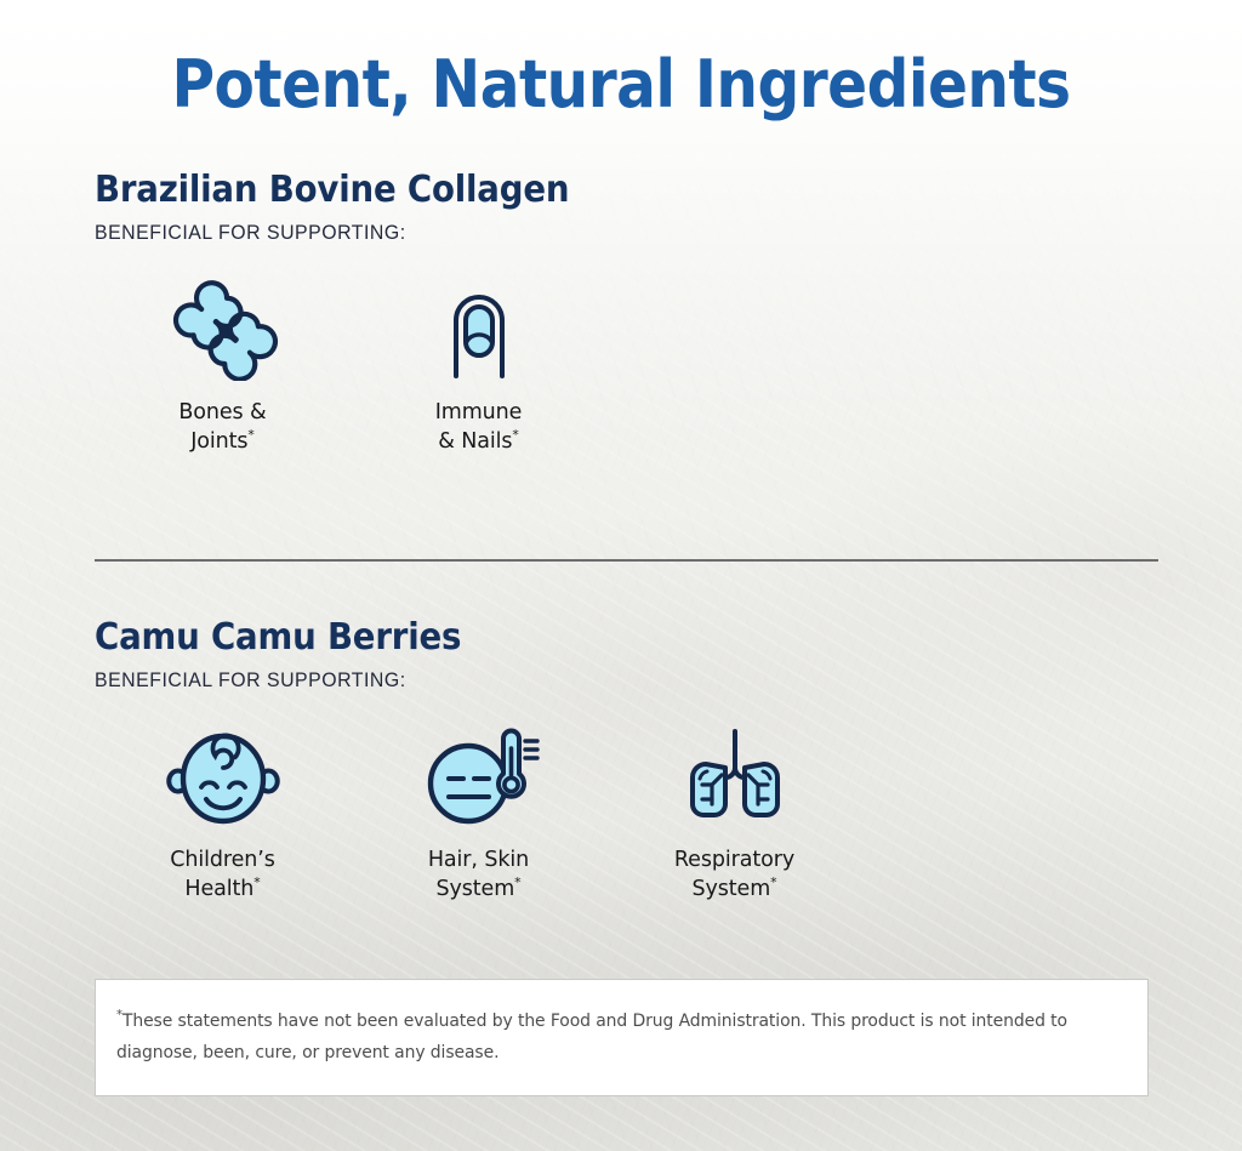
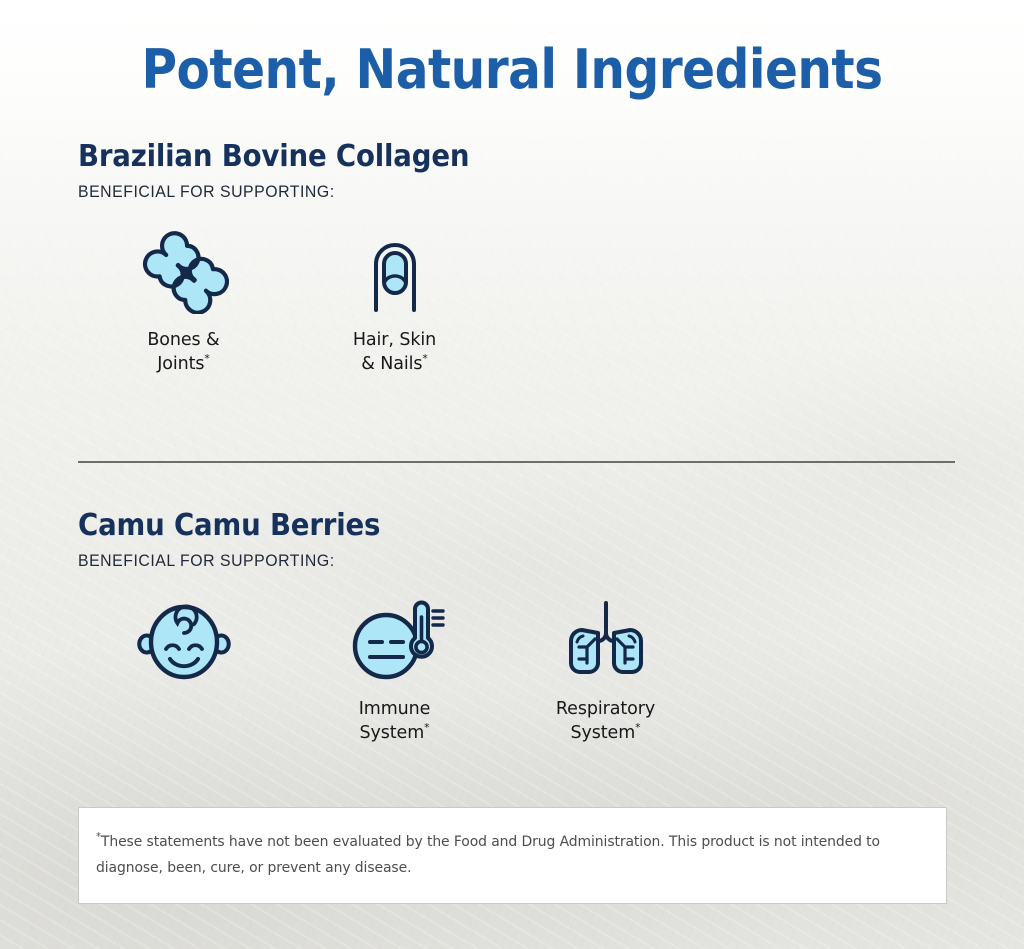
  Potent, Natural Ingredients
  Brazilian Bovine Collagen
  BENEFICIAL FOR SUPPORTING:
  Bones &
  Joints*
- Immune
+ Hair, Skin
  & Nails*
  Camu Camu Berries
  BENEFICIAL FOR SUPPORTING:
- Children’s
- Health*
- Hair, Skin
+ Immune
  System*
  Respiratory
  System*
  *These statements have not been evaluated by the Food and Drug Administration. This product is not intended to diagnose, been, cure, or prevent any disease.
